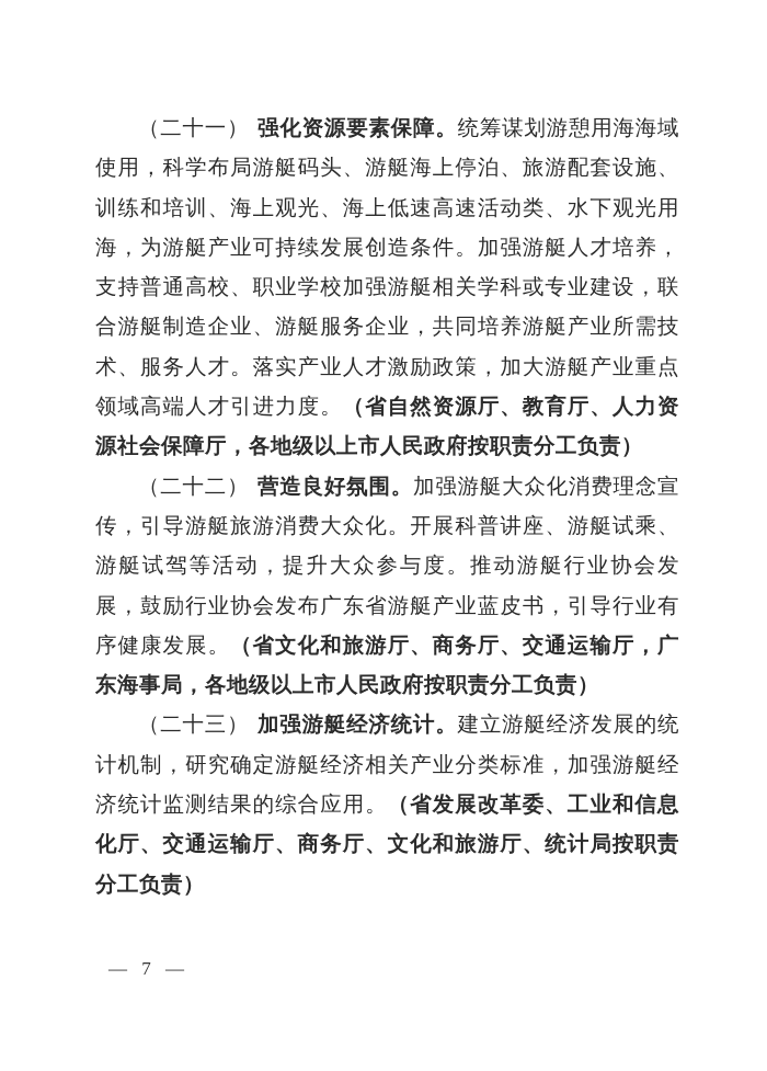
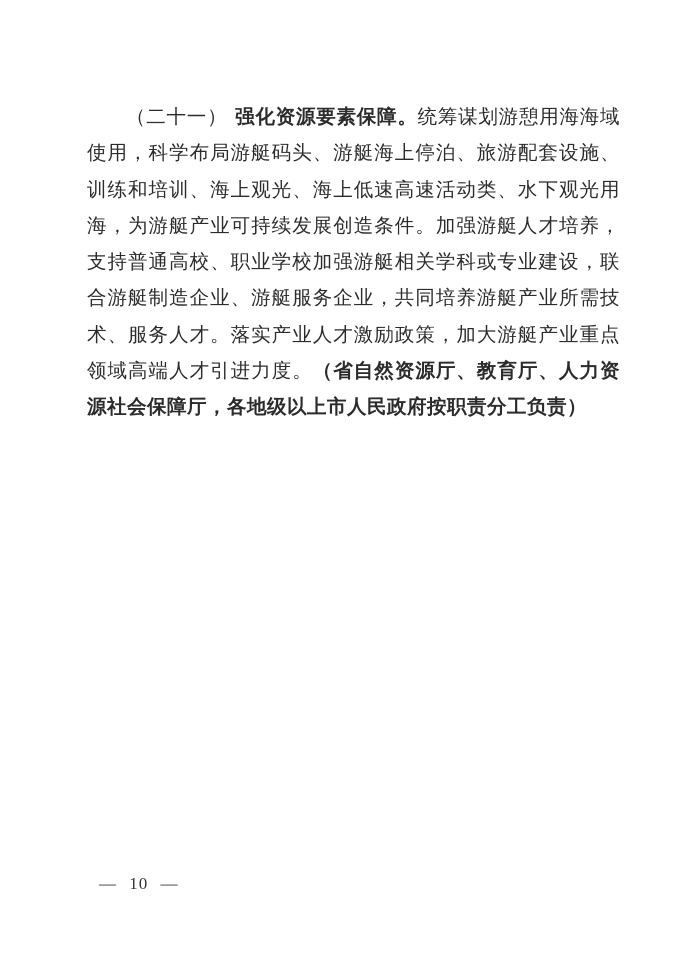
  （二十一） 强化资源要素保障。统筹谋划游憩用海海域使用，科学布局游艇码头、游艇海上停泊、旅游配套设施、训练和培训、海上观光、海上低速高速活动类、水下观光用海，为游艇产业可持续发展创造条件。加强游艇人才培养，支持普通高校、职业学校加强游艇相关学科或专业建设，联合游艇制造企业、游艇服务企业，共同培养游艇产业所需技术、服务人才。落实产业人才激励政策，加大游艇产业重点领域高端人才引进力度。（省自然资源厅、教育厅、人力资源社会保障厅，各地级以上市人民政府按职责分工负责）
- （二十二） 营造良好氛围。加强游艇大众化消费理念宣传，引导游艇旅游消费大众化。开展科普讲座、游艇试乘、游艇试驾等活动，提升大众参与度。推动游艇行业协会发展，鼓励行业协会发布广东省游艇产业蓝皮书，引导行业有序健康发展。（省文化和旅游厅、商务厅、交通运输厅，广东海事局，各地级以上市人民政府按职责分工负责）
- （二十三） 加强游艇经济统计。建立游艇经济发展的统计机制，研究确定游艇经济相关产业分类标准，加强游艇经济统计监测结果的综合应用。（省发展改革委、工业和信息化厅、交通运输厅、商务厅、文化和旅游厅、统计局按职责分工负责）
- — 7 —
+ — 10 —
